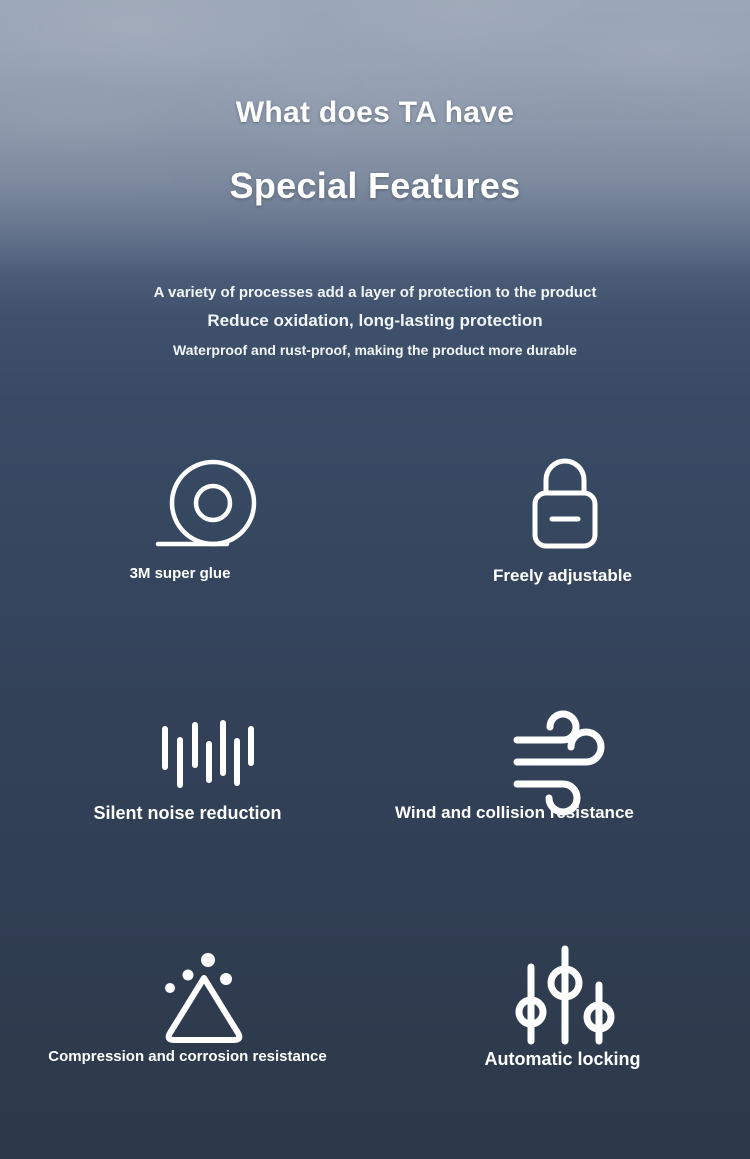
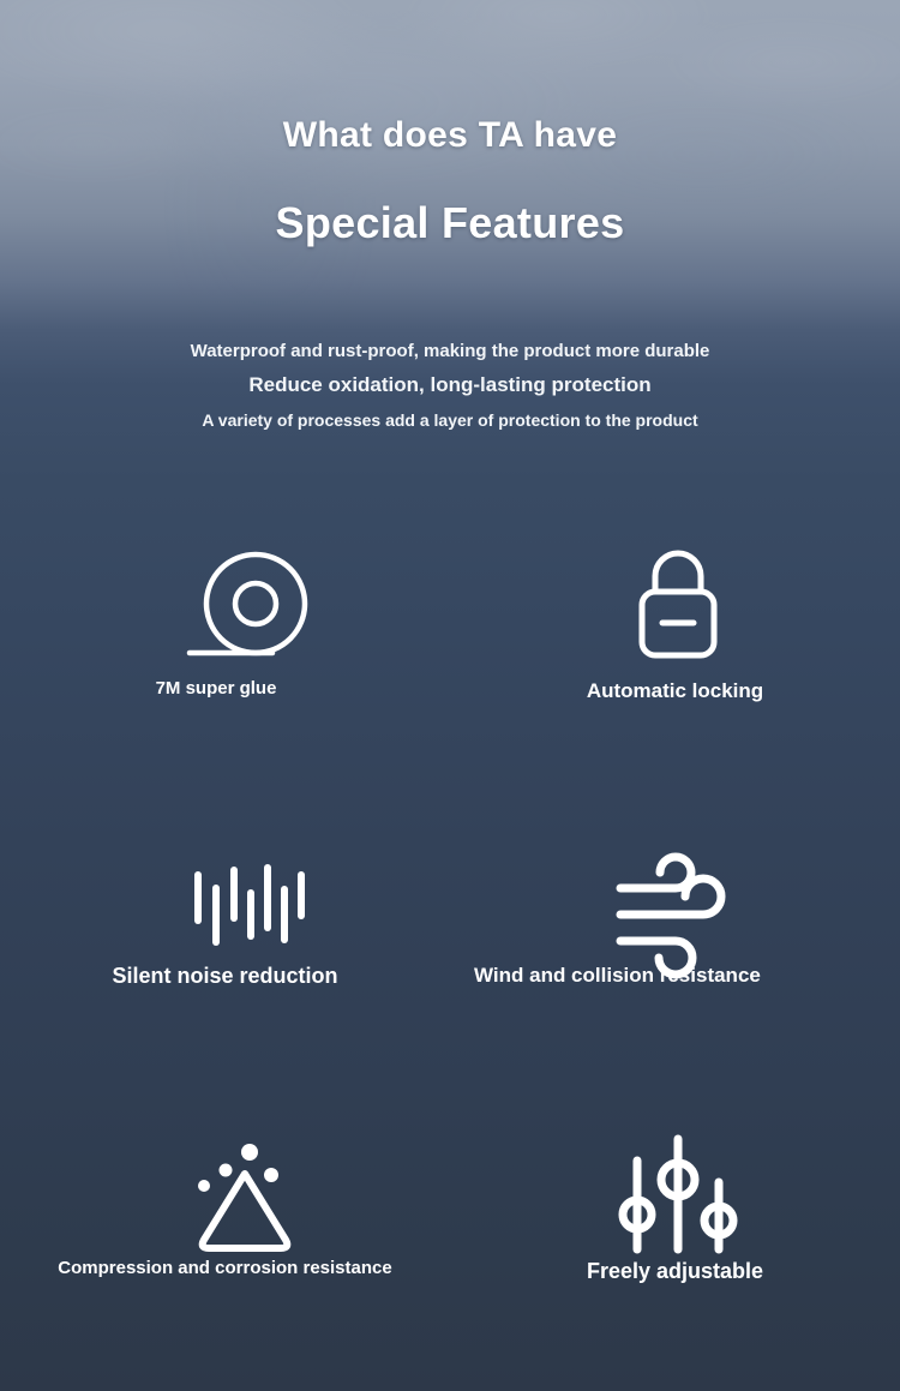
  What does TA have
  Special Features
- A variety of processes add a layer of protection to the product
+ Waterproof and rust-proof, making the product more durable
  Reduce oxidation, long-lasting protection
- Waterproof and rust-proof, making the product more durable
+ A variety of processes add a layer of protection to the product
- 3M super glue
+ 7M super glue
- Freely adjustable
+ Automatic locking
  Silent noise reduction
  Wind and collision resistance
  Compression and corrosion resistance
- Automatic locking
+ Freely adjustable
